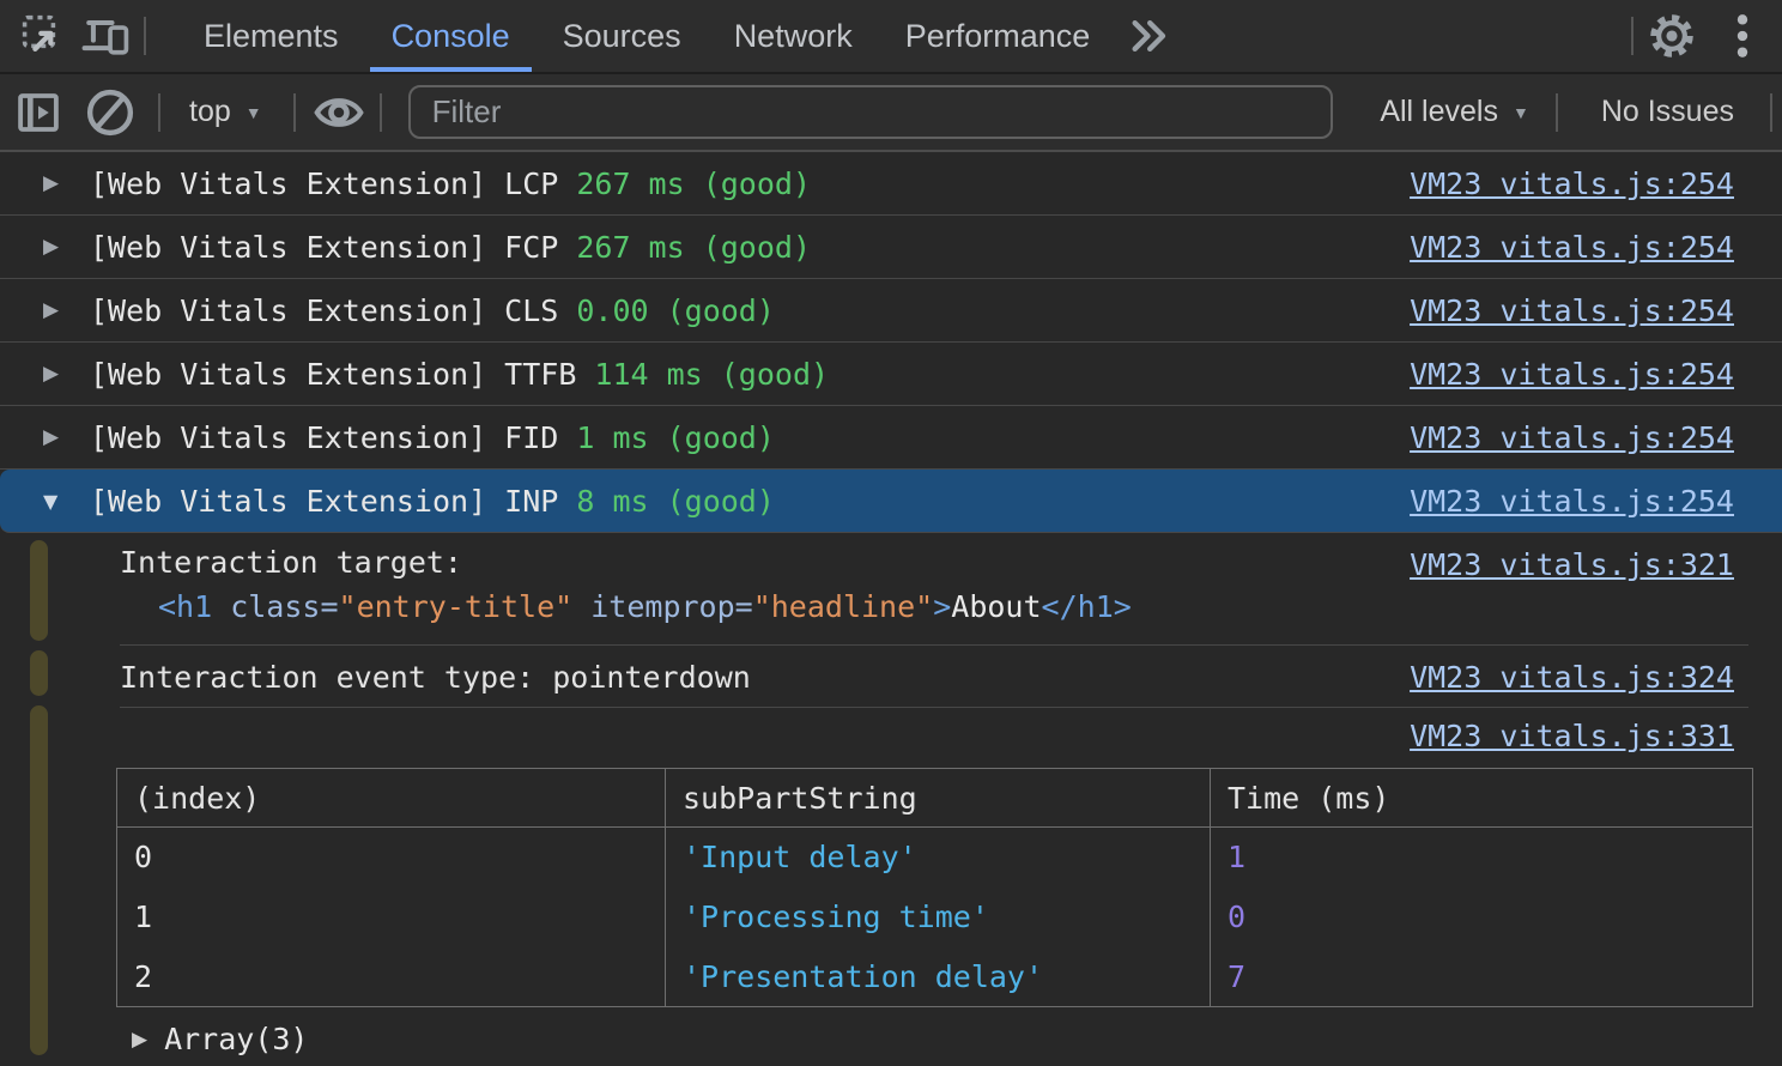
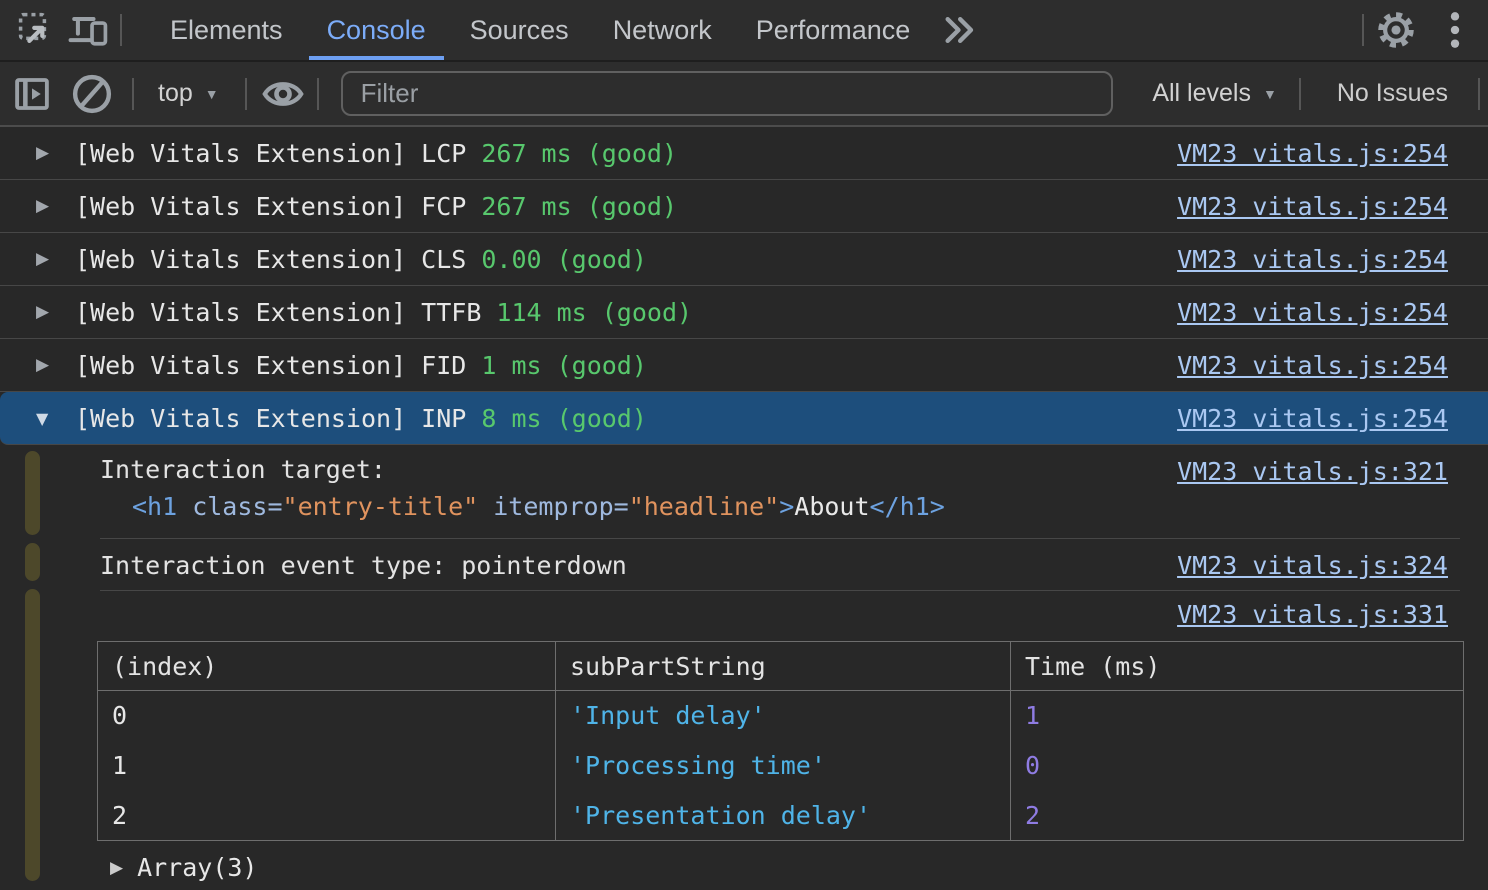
  Elements
  Console
  Sources
  Network
  Performance
  top
  ▼
  Filter
  All levels
  ▼
  No Issues
  ▶
  [Web Vitals Extension] LCP 267 ms (good)
  VM23 vitals.js:254
  ▶
  [Web Vitals Extension] FCP 267 ms (good)
  VM23 vitals.js:254
  ▶
  [Web Vitals Extension] CLS 0.00 (good)
  VM23 vitals.js:254
  ▶
  [Web Vitals Extension] TTFB 114 ms (good)
  VM23 vitals.js:254
  ▶
  [Web Vitals Extension] FID 1 ms (good)
  VM23 vitals.js:254
  ▼
  [Web Vitals Extension] INP 8 ms (good)
  VM23 vitals.js:254
  Interaction target:
  <h1 class="entry-title" itemprop="headline">About</h1>
  VM23 vitals.js:321
  Interaction event type: pointerdown
  VM23 vitals.js:324
  VM23 vitals.js:331
  (index)	subPartString	Time (ms)
  0	'Input delay'	1
  1	'Processing time'	0
- 2	'Presentation delay'	7
+ 2	'Presentation delay'	2
  ▶
  Array(3)
